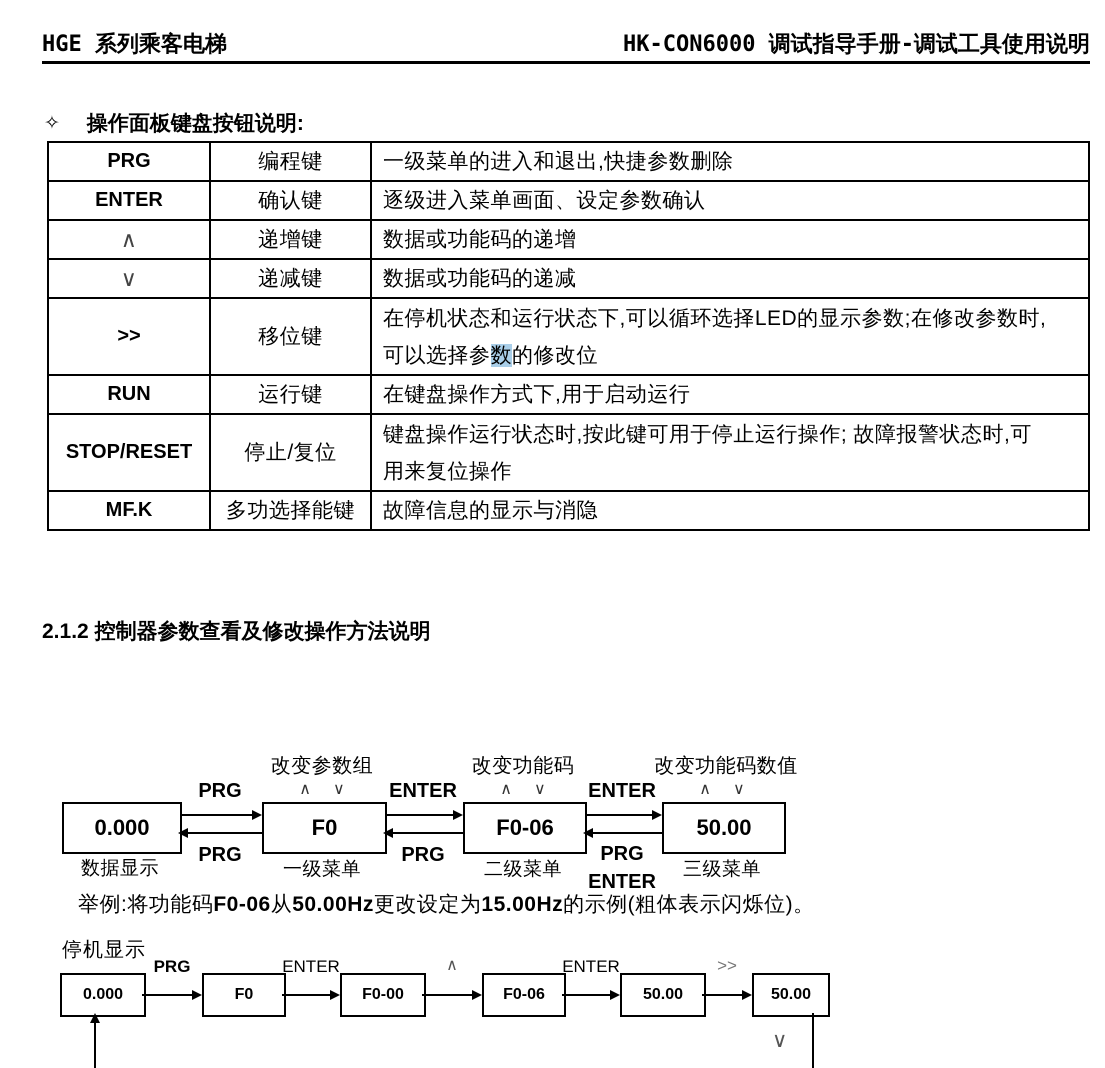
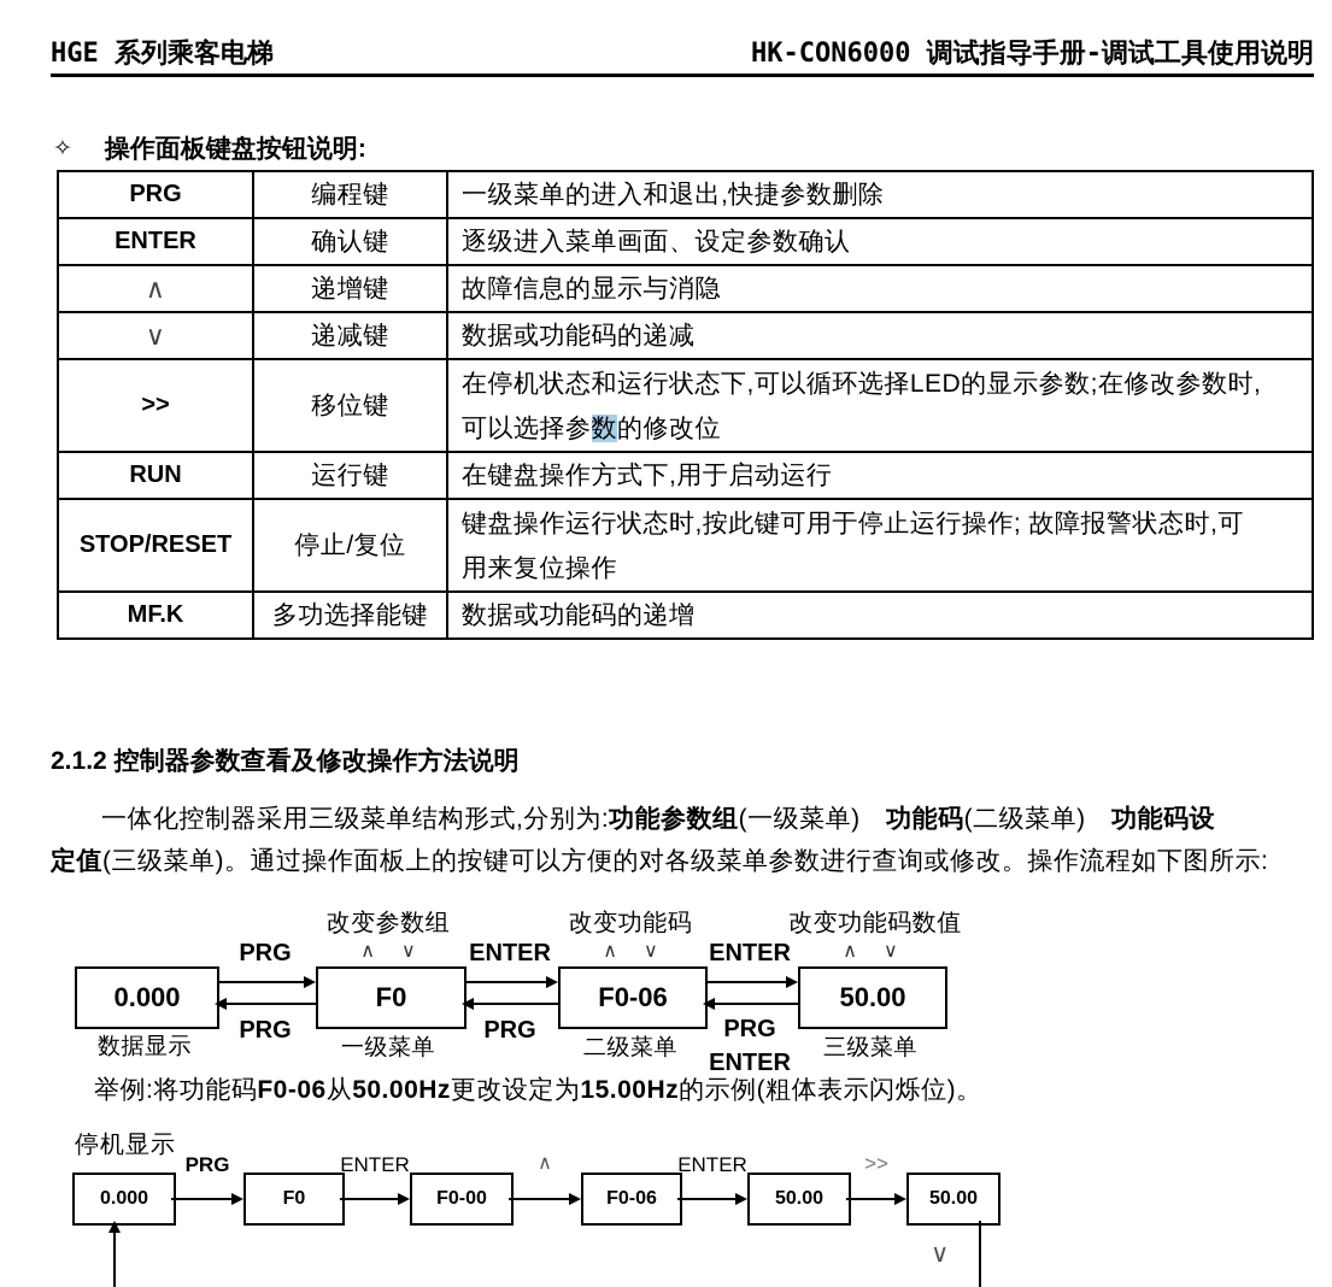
  HGE 系列乘客电梯
  HK-CON6000 调试指导手册-调试工具使用说明
  ✧ 操作面板键盘按钮说明:
  PRG	编程键	一级菜单的进入和退出,快捷参数删除
  ENTER	确认键	逐级进入菜单画面、设定参数确认
- ∧	递增键	数据或功能码的递增
+ ∧	递增键	故障信息的显示与消隐
  ∨	递减键	数据或功能码的递减
  >>	移位键	在停机状态和运行状态下,可以循环选择LED的显示参数;在修改参数时, 可以选择参数的修改位
  RUN	运行键	在键盘操作方式下,用于启动运行
  STOP/RESET	停止/复位	键盘操作运行状态时,按此键可用于停止运行操作; 故障报警状态时,可 用来复位操作
- MF.K	多功选择能键	故障信息的显示与消隐
+ MF.K	多功选择能键	数据或功能码的递增
  2.1.2 控制器参数查看及修改操作方法说明
+ 一体化控制器采用三级菜单结构形式,分别为:功能参数组(一级菜单) 功能码(二级菜单) 功能码设
+ 定值(三级菜单)。通过操作面板上的按键可以方便的对各级菜单参数进行查询或修改。操作流程如下图所示:
  改变参数组
  改变功能码
  改变功能码数值
  ∧ ∨
  ∧ ∨
  ∧ ∨
  0.000
  F0
  F0-06
  50.00
  数据显示
  一级菜单
  二级菜单
  三级菜单
  PRG
  PRG
  ENTER
  PRG
  ENTER
  PRG
  ENTER
  举例:将功能码F0-06从50.00Hz更改设定为15.00Hz的示例(粗体表示闪烁位)。
  停机显示
  0.000
  F0
  F0-00
  F0-06
  50.00
  50.00
  PRG
  ENTER
  ∧
  ENTER
  >>
  ∨
